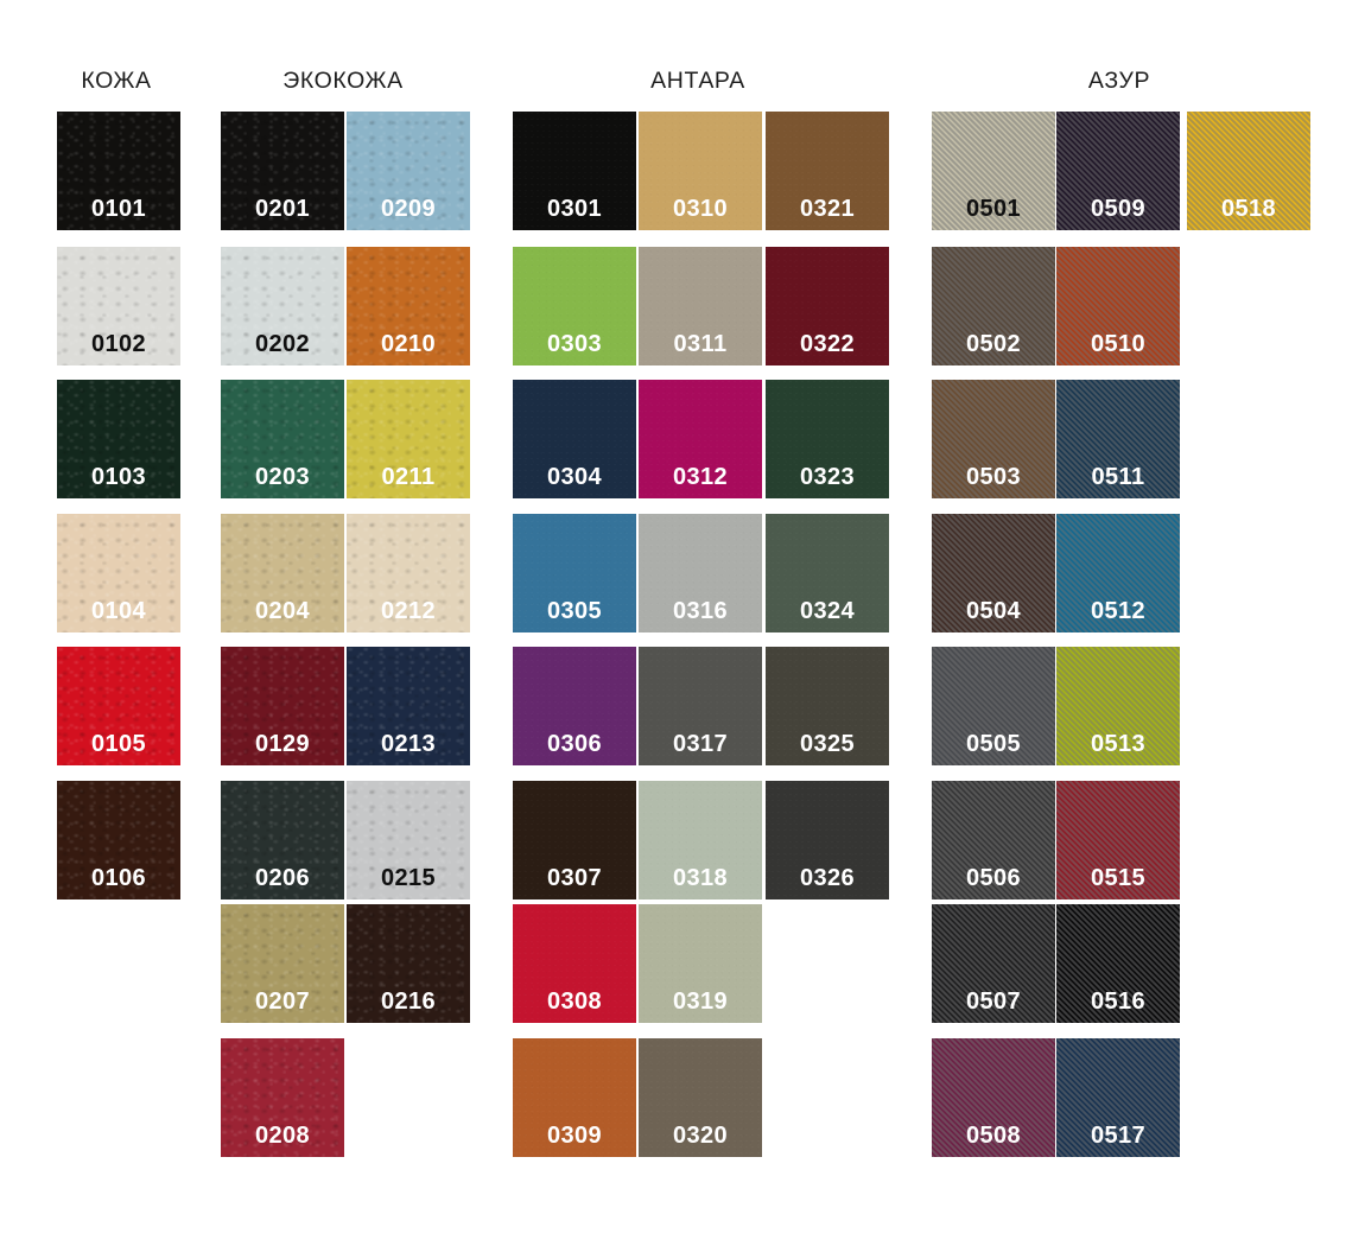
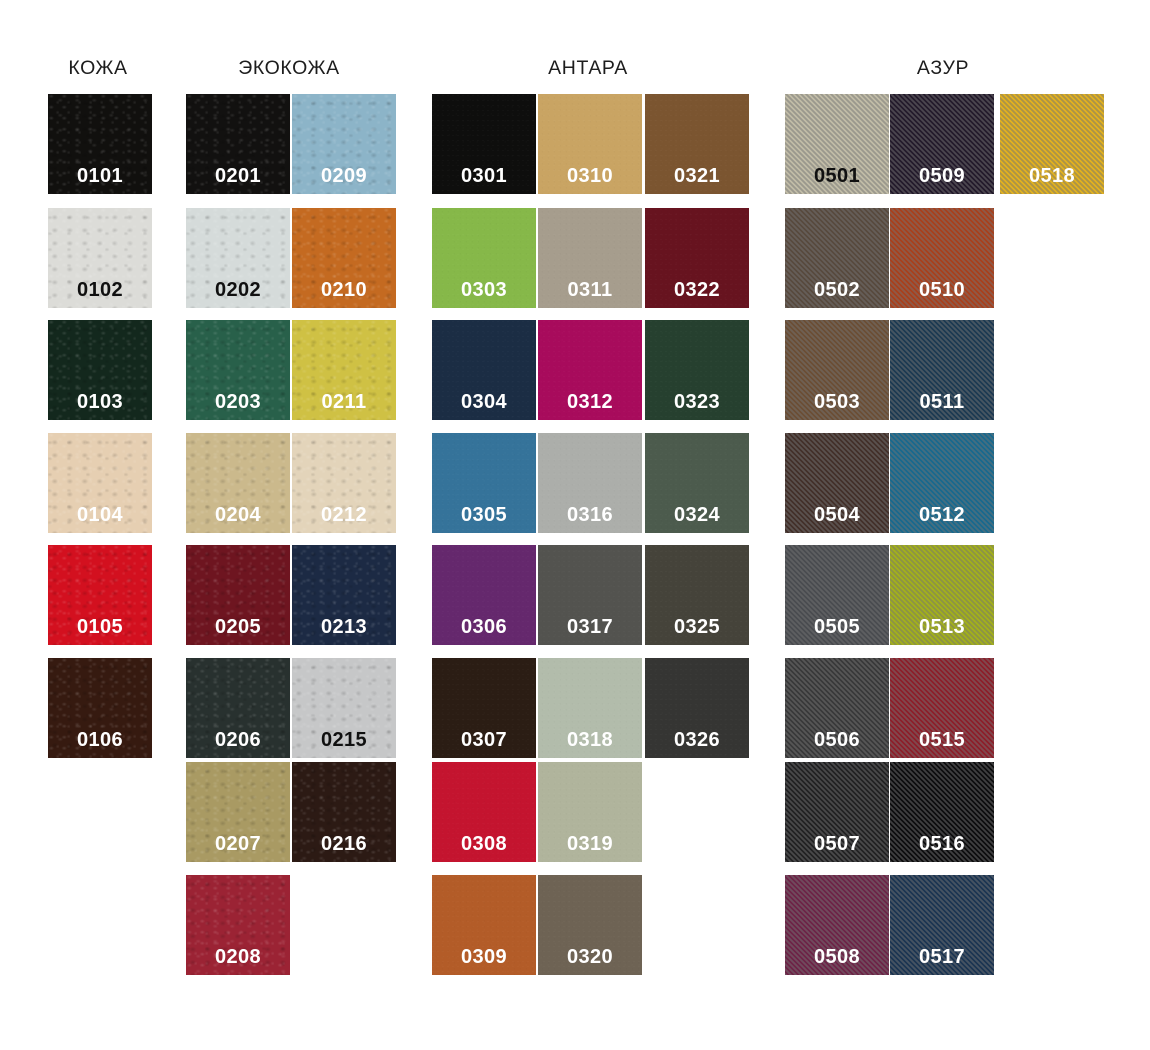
  КОЖА
  0101
  0102
  0103
  0104
  0105
  0106
  ЭКОКОЖА
  0201
  0202
  0203
  0204
- 0129
+ 0205
  0206
  0207
  0208
  0209
  0210
  0211
  0212
  0213
  0215
  0216
  АНТАРА
  0301
  0303
  0304
  0305
  0306
  0307
  0308
  0309
  0310
  0311
  0312
  0316
  0317
  0318
  0319
  0320
  0321
  0322
  0323
  0324
  0325
  0326
  АЗУР
  0501
  0502
  0503
  0504
  0505
  0506
  0507
  0508
  0509
  0510
  0511
  0512
  0513
  0515
  0516
  0517
  0518
